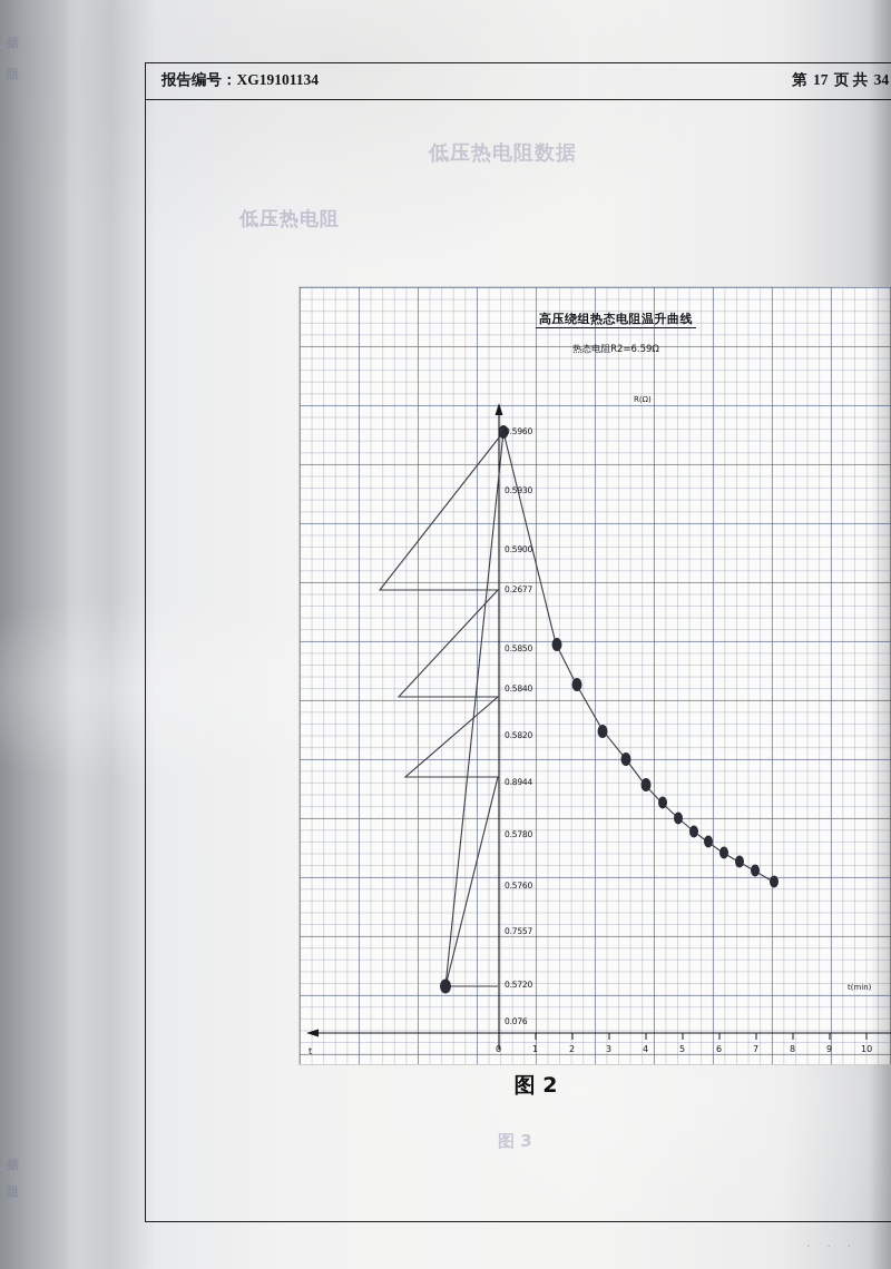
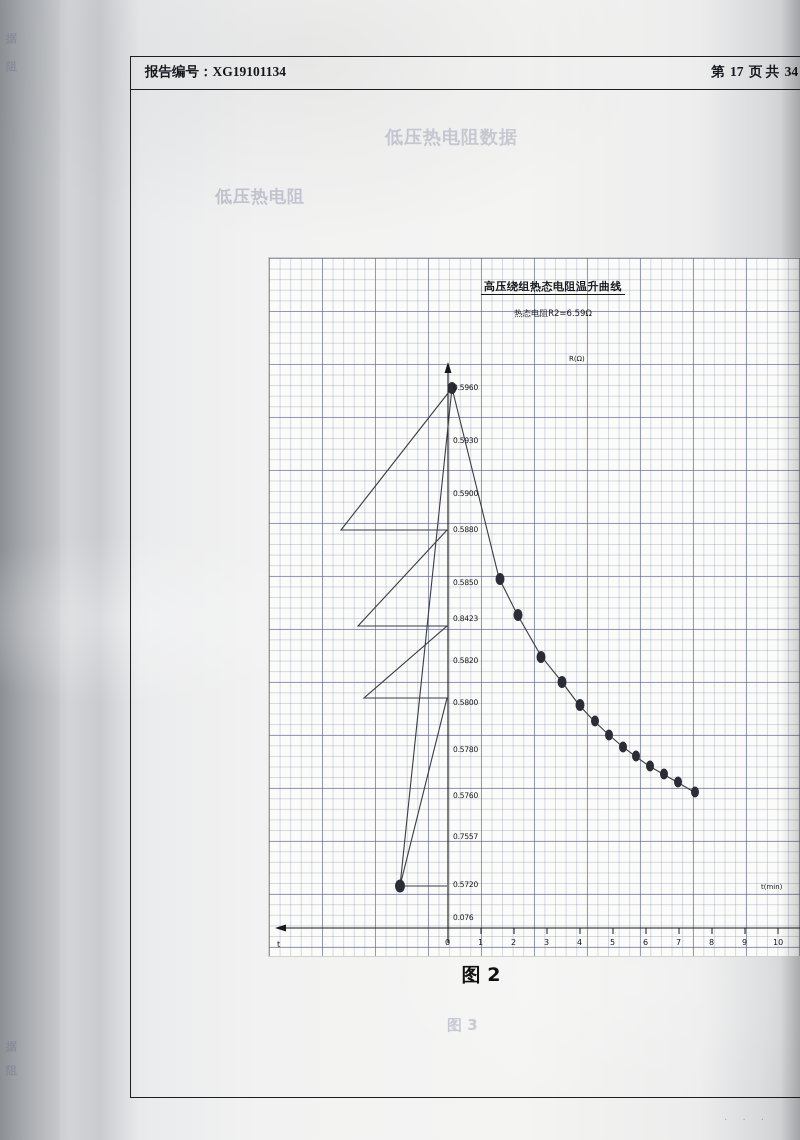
  低压热电阻数据
  低压热电阻
  图 3
  报告编号：XG19101134
  第 17 页 共
  高压绕组热态电阻温升曲线
  热态电阻R2=6.59Ω
  R(Ω)
  t(min
  0.5960
  0.5930
  0.5900
- 0.2677
+ 0.5880
  0.5850
- 0.5840
+ 0.8423
  0.5820
- 0.8944
+ 0.5800
  0.5780
  0.5760
  0.7557
  0.5720
  0.076
  0
  1
  2
  3
  4
  5
  6
  7
  8
  9
  t
  图 2
  · · ·
